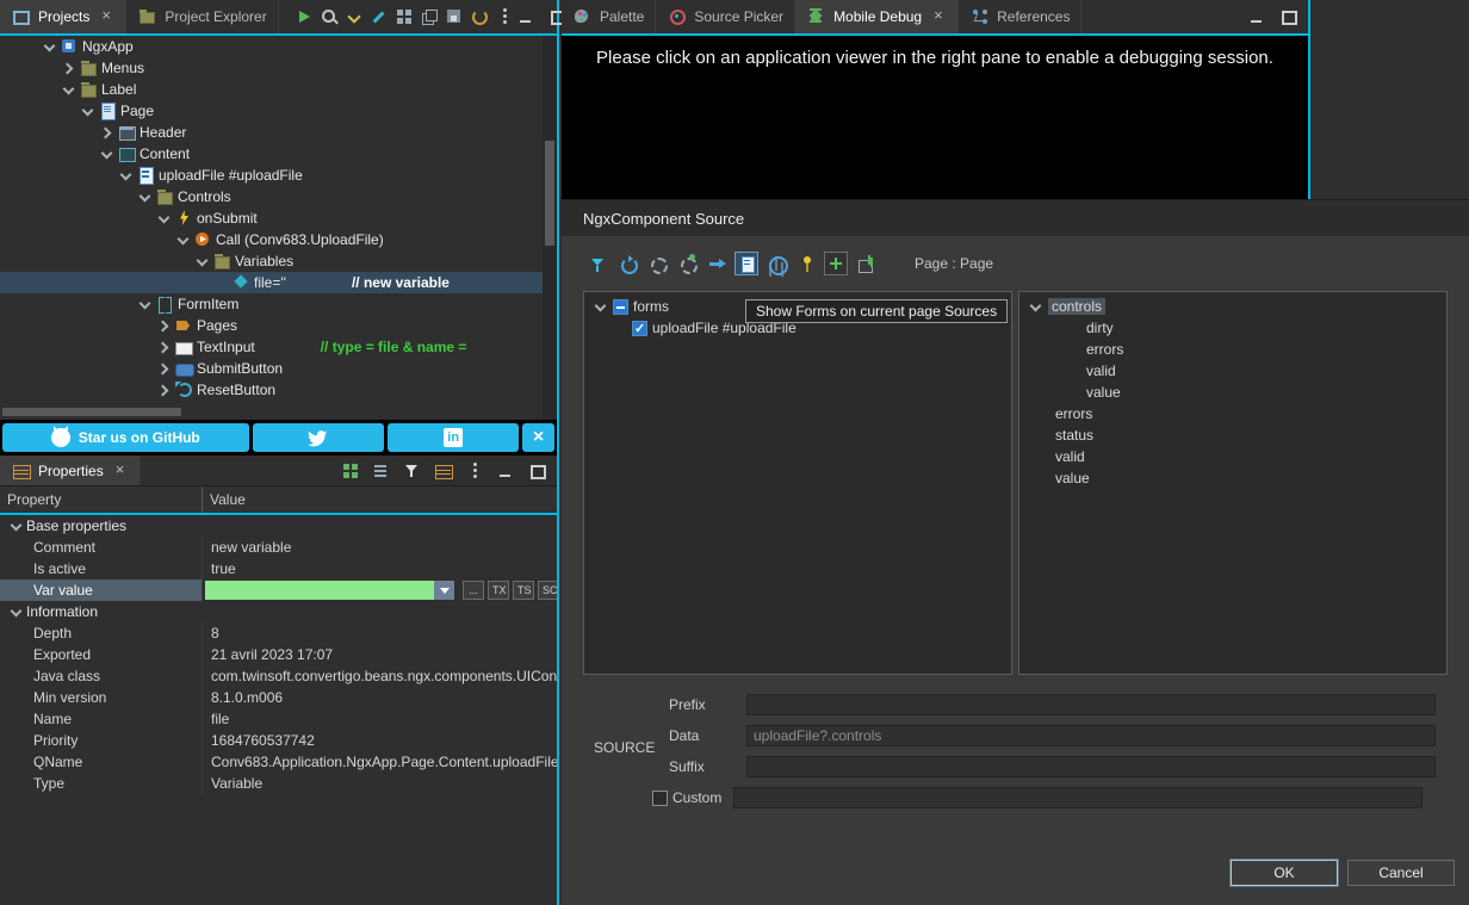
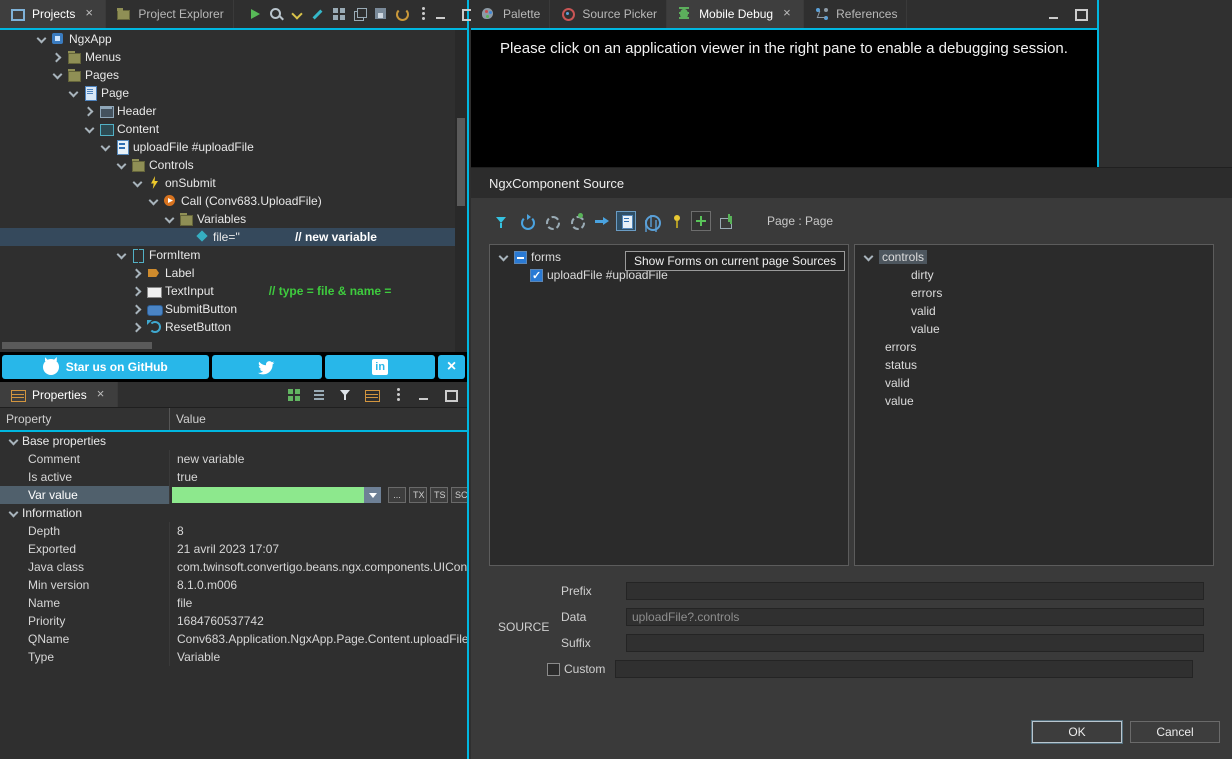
  Projects
  Project Explorer
  NgxApp
  Menus
- Label
+ Pages
  Page
  Header
  Content
  uploadFile #uploadFile
  Controls
  onSubmit
  Call (Conv683.UploadFile)
  Variables
  file=''
  // new variable
  FormItem
- Pages
+ Label
  TextInput
  // type = file & name =
  SubmitButton
  ResetButton
  Star us on GitHub
  Properties
  Property
  Value
  Base properties
  Comment
  new variable
  Is active
  true
  Var value
  ...
  TX
  TS
  SC
  Information
  Depth
  8
  Exported
  21 avril 2023 17:07
  Java class
  com.twinsoft.convertigo.beans.ngx.components.UICon
  Min version
  8.1.0.m006
  Name
  file
  Priority
  1684760537742
  QName
  Conv683.Application.NgxApp.Page.Content.uploadFile
  Type
  Variable
  Palette
  Source Picker
  Mobile Debug
  References
  Please click on an application viewer in the right pane to enable a debugging session.
  NgxComponent Source
  Page : Page
  Show Forms on current page Sources
  forms
  uploadFile #uploadFile
  controls
  dirty
  errors
  valid
  value
  errors
  status
  valid
  value
  SOURCE
  Prefix
  Data
  uploadFile?.controls
  Suffix
  Custom
  OK
  Cancel
